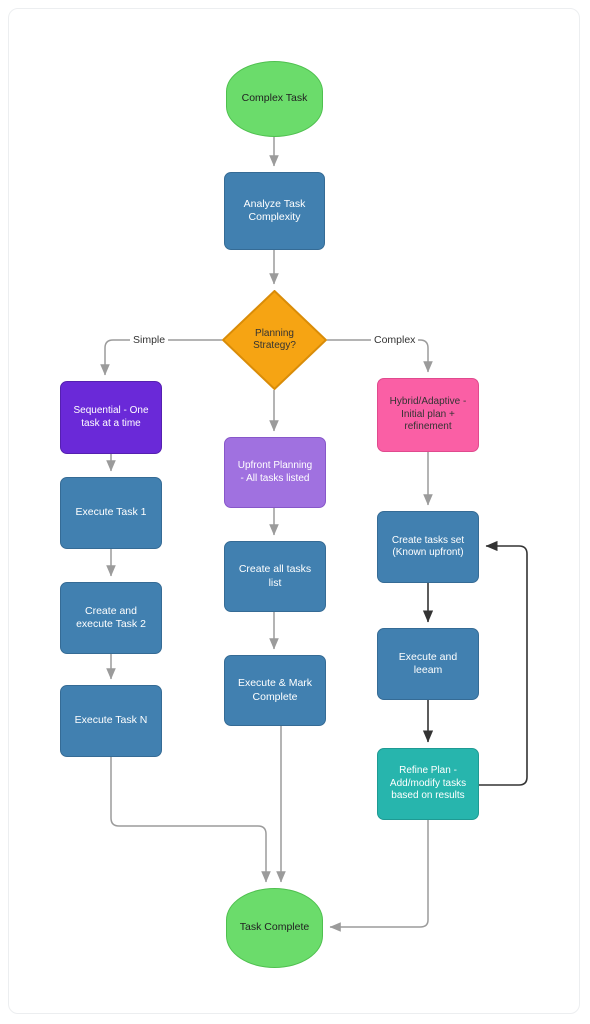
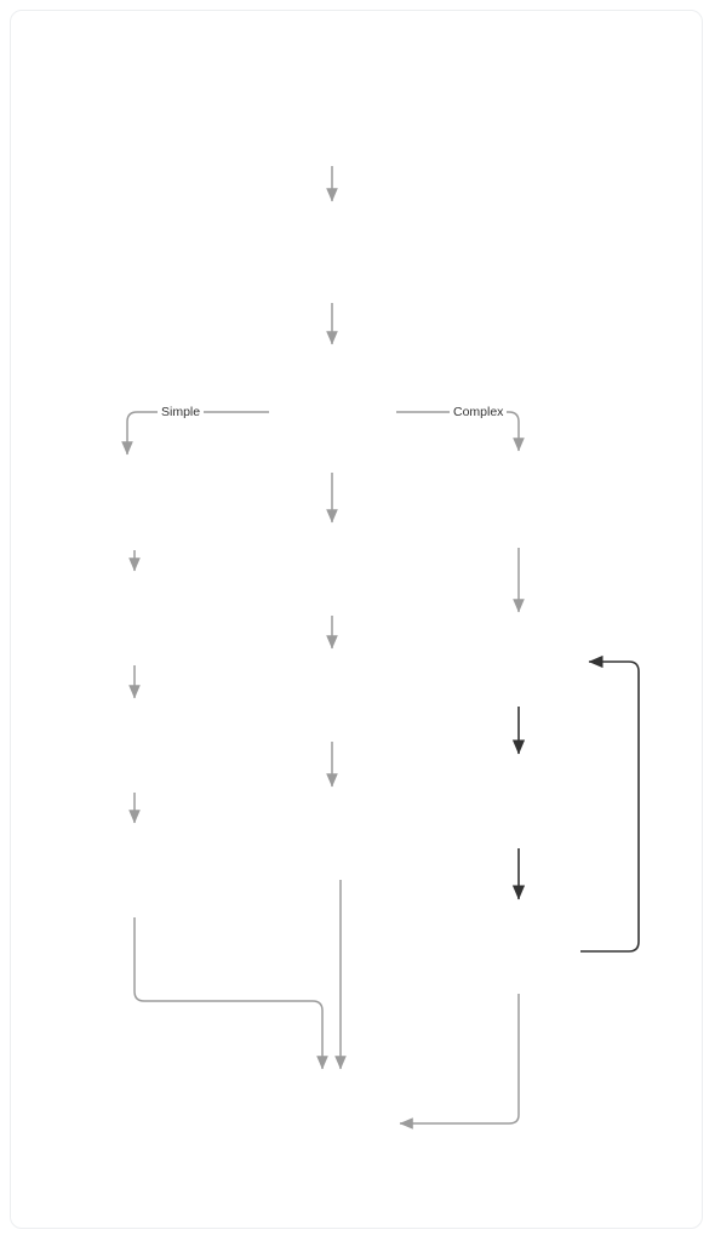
- Complex Task
- Analyze Task
- Complexity
- Planning
- Strategy?
- Sequential - One
- task at a time
- Execute Task 1
- Create and
- execute Task 2
- Execute Task N
- Upfront Planning
- - All tasks listed
- Create all tasks
- list
- Execute & Mark
- Complete
- Hybrid/Adaptive -
- Initial plan +
- refinement
- Create tasks set
- (Known upfront)
- Execute and
- leeam
- Refine Plan -
- Add/modify tasks
- based on results
- Task Complete
  Simple
  Complex
